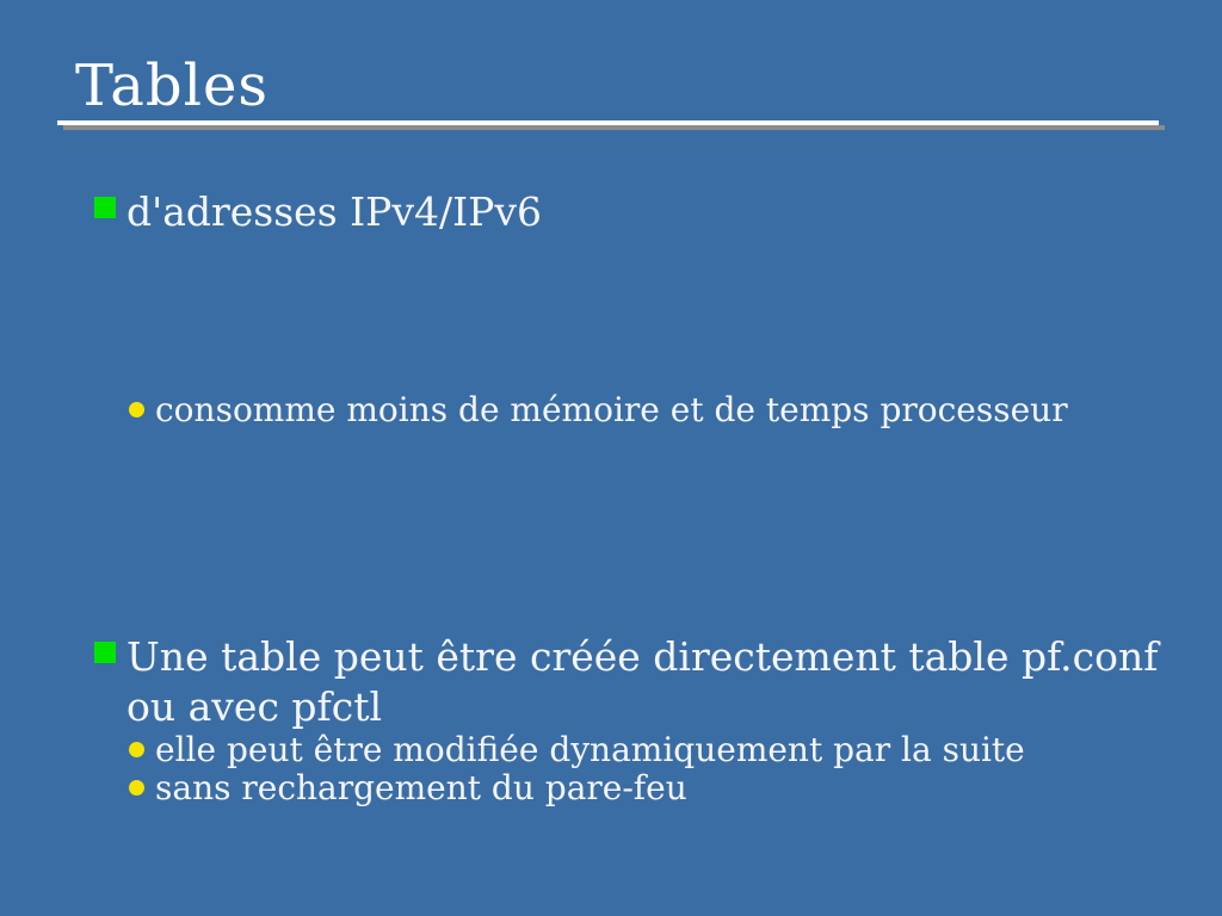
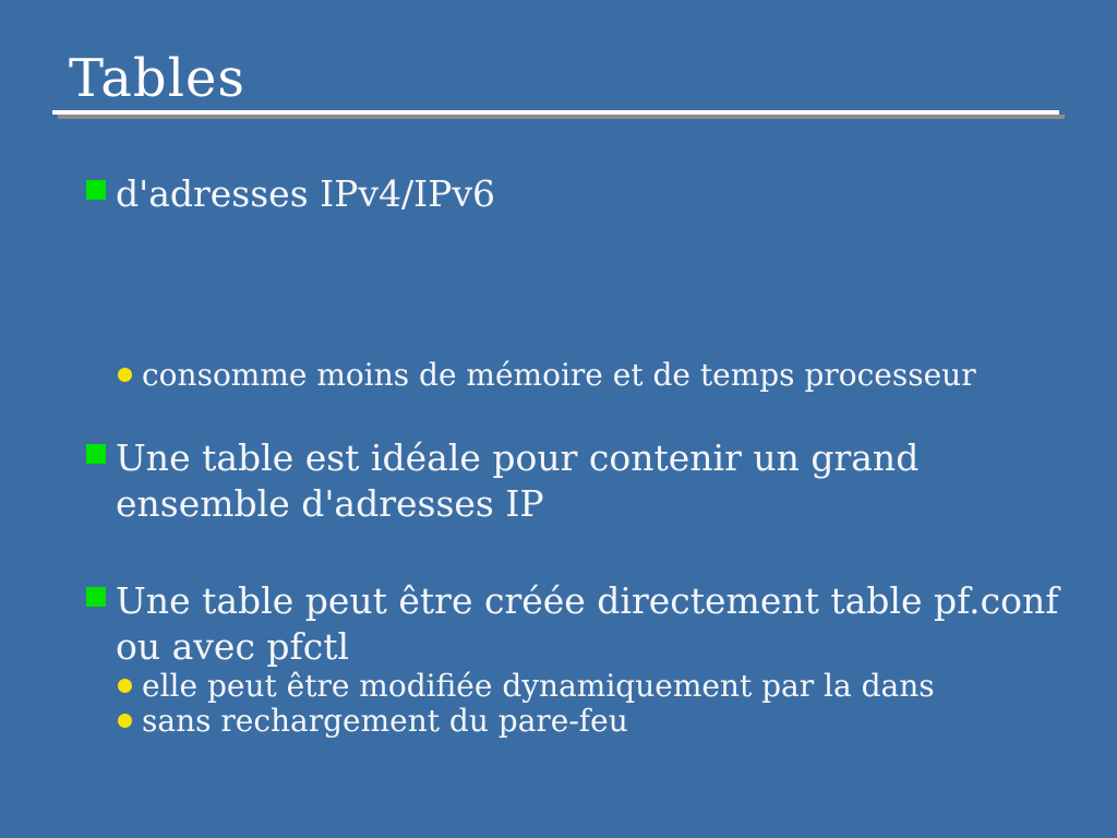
  Tables
  d'adresses IPv4/IPv6
  consomme moins de mémoire et de temps processeur
+ Une table est idéale pour contenir un grand
+ ensemble d'adresses IP
  Une table peut être créée directement table pf.conf
  ou avec pfctl
- elle peut être modifiée dynamiquement par la suite
+ elle peut être modifiée dynamiquement par la dans
  sans rechargement du pare-feu
